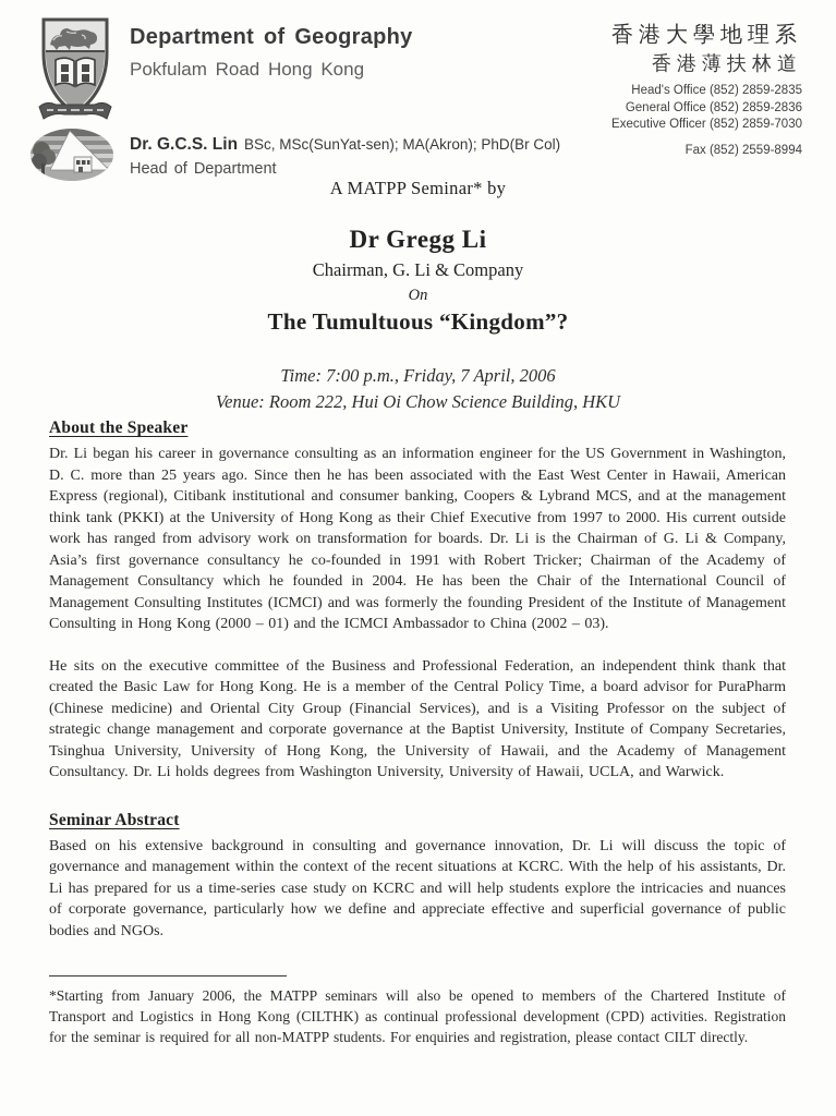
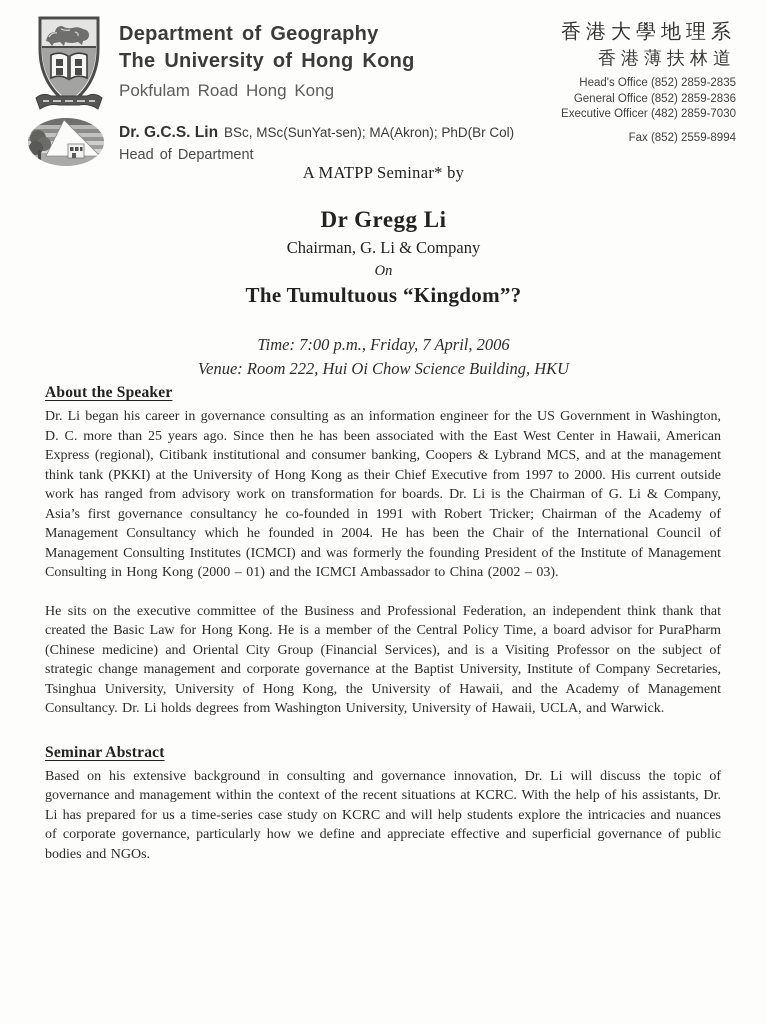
  Department of Geography
+ The University of Hong Kong
  Pokfulam Road Hong Kong
  香港大學地理系
  香港薄扶林道
  Head's Office (852) 2859-2835
  General Office (852) 2859-2836
- Executive Officer (852) 2859-7030
+ Executive Officer (482) 2859-7030
  Fax (852) 2559-8994
  Dr. G.C.S. Lin BSc, MSc(SunYat-sen); MA(Akron); PhD(Br Col)
  Head of Department
  A MATPP Seminar* by
  Dr Gregg Li
  Chairman, G. Li & Company
  On
  The Tumultuous “Kingdom”?
  Time: 7:00 p.m., Friday, 7 April, 2006
  Venue: Room 222, Hui Oi Chow Science Building, HKU
  About the Speaker
  Dr. Li began his career in governance consulting as an information engineer for the US Government in Washington, D. C. more than 25 years ago. Since then he has been associated with the East West Center in Hawaii, American Express (regional), Citibank institutional and consumer banking, Coopers & Lybrand MCS, and at the management think tank (PKKI) at the University of Hong Kong as their Chief Executive from 1997 to 2000. His current outside work has ranged from advisory work on transformation for boards. Dr. Li is the Chairman of G. Li & Company, Asia’s first governance consultancy he co-founded in 1991 with Robert Tricker; Chairman of the Academy of Management Consultancy which he founded in 2004. He has been the Chair of the International Council of Management Consulting Institutes (ICMCI) and was formerly the founding President of the Institute of Management Consulting in Hong Kong (2000 – 01) and the ICMCI Ambassador to China (2002 – 03).
  He sits on the executive committee of the Business and Professional Federation, an independent think thank that created the Basic Law for Hong Kong. He is a member of the Central Policy Time, a board advisor for PuraPharm (Chinese medicine) and Oriental City Group (Financial Services), and is a Visiting Professor on the subject of strategic change management and corporate governance at the Baptist University, Institute of Company Secretaries, Tsinghua University, University of Hong Kong, the University of Hawaii, and the Academy of Management Consultancy. Dr. Li holds degrees from Washington University, University of Hawaii, UCLA, and Warwick.
  Seminar Abstract
  Based on his extensive background in consulting and governance innovation, Dr. Li will discuss the topic of governance and management within the context of the recent situations at KCRC. With the help of his assistants, Dr. Li has prepared for us a time-series case study on KCRC and will help students explore the intricacies and nuances of corporate governance, particularly how we define and appreciate effective and superficial governance of public bodies and NGOs.
- *Starting from January 2006, the MATPP seminars will also be opened to members of the Chartered Institute of Transport and Logistics in Hong Kong (CILTHK) as continual professional development (CPD) activities. Registration for the seminar is required for all non-MATPP students. For enquiries and registration, please contact CILT directly.
